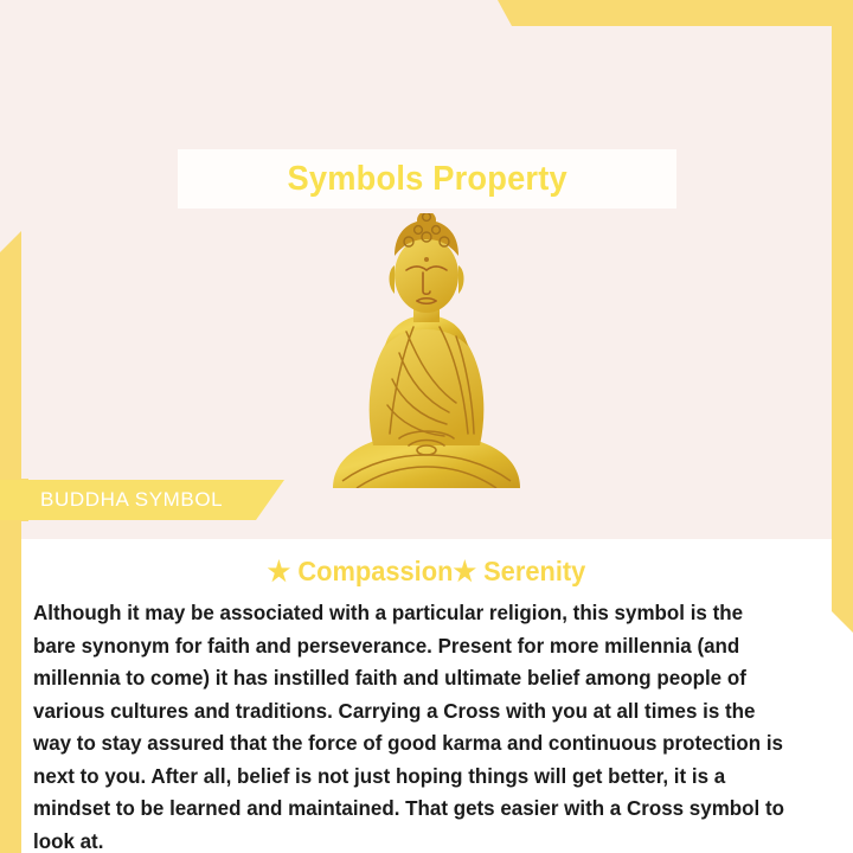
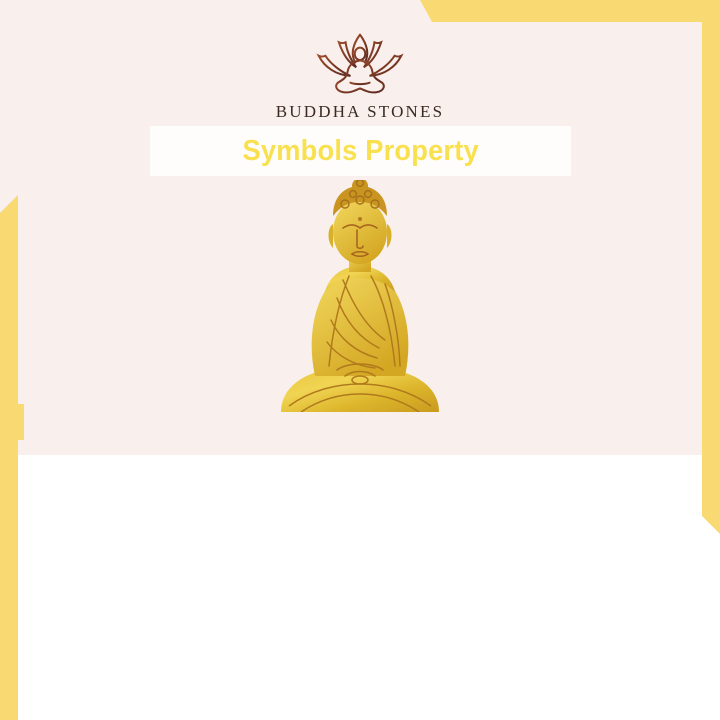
+ BUDDHA STONES
  Symbols Property
- BUDDHA SYMBOL
- ★ Compassion★ Serenity
- Although it may be associated with a particular religion, this symbol is the bare synonym for faith and perseverance. Present for more millennia (and millennia to come) it has instilled faith and ultimate belief among people of various cultures and traditions. Carrying a Cross with you at all times is the way to stay assured that the force of good karma and continuous protection is next to you. After all, belief is not just hoping things will get better, it is a mindset to be learned and maintained. That gets easier with a Cross symbol to look at.
